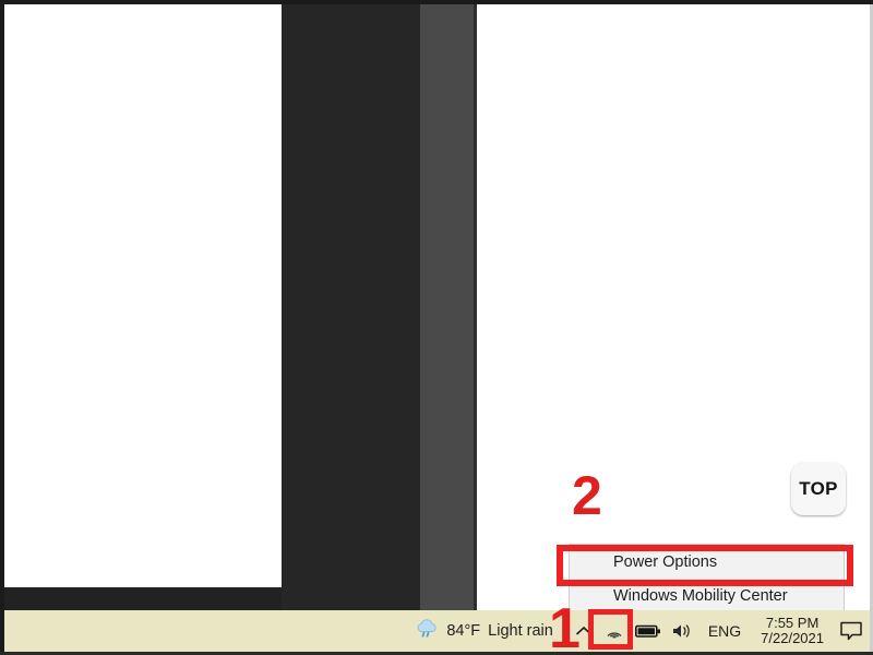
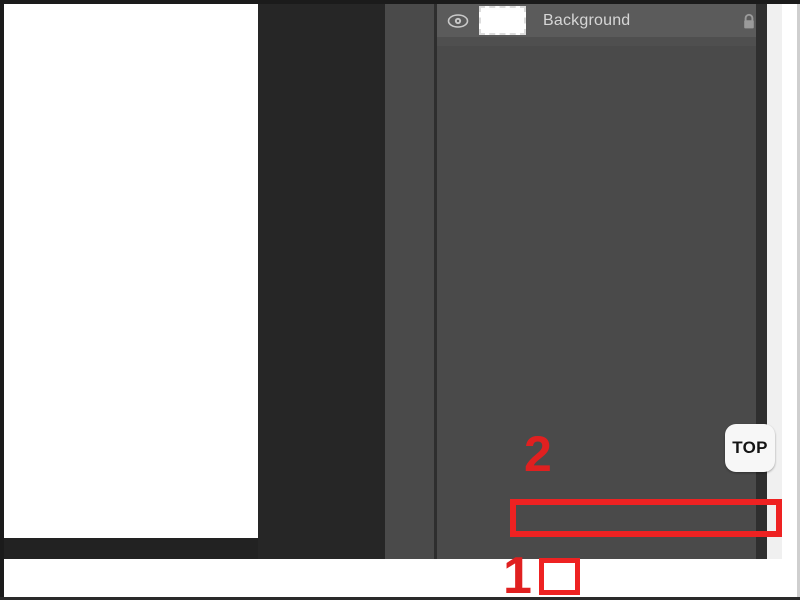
+ Background
  TOP
  2
- Power Options
- Windows Mobility Center
- 84°F
- Light rain
- ENG
- 7:55 PM
- 7/22/2021
  1
